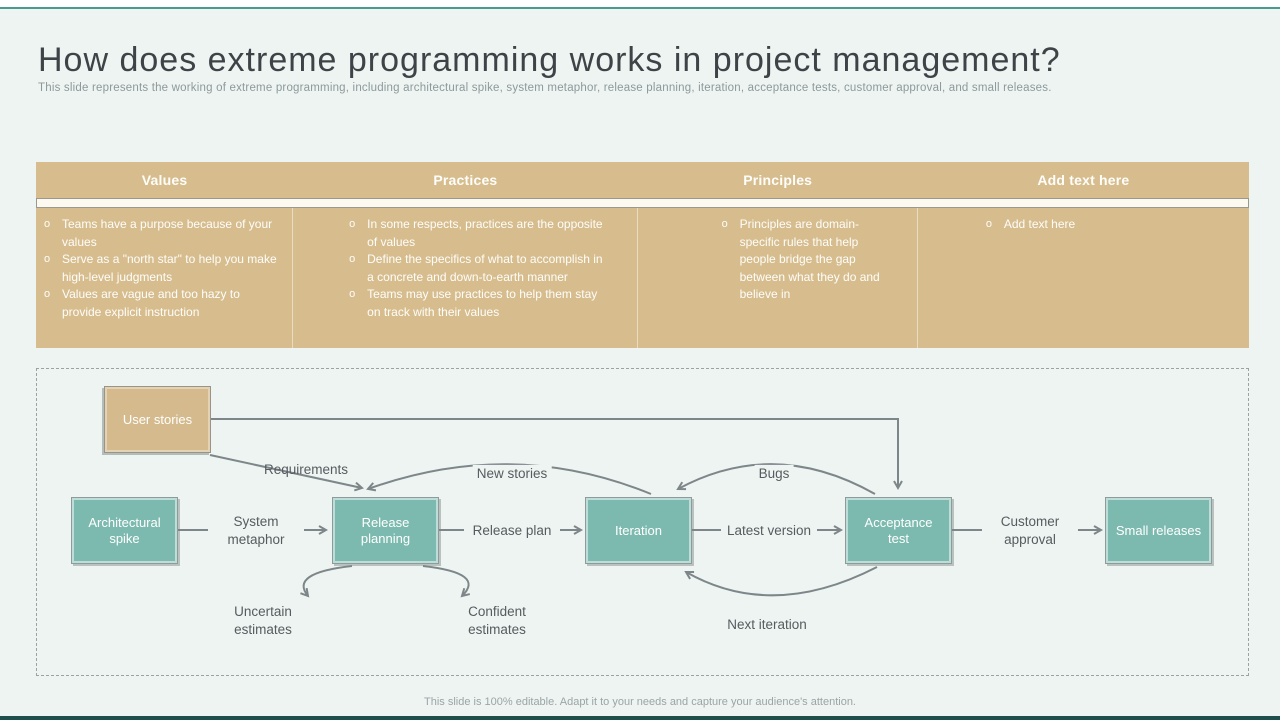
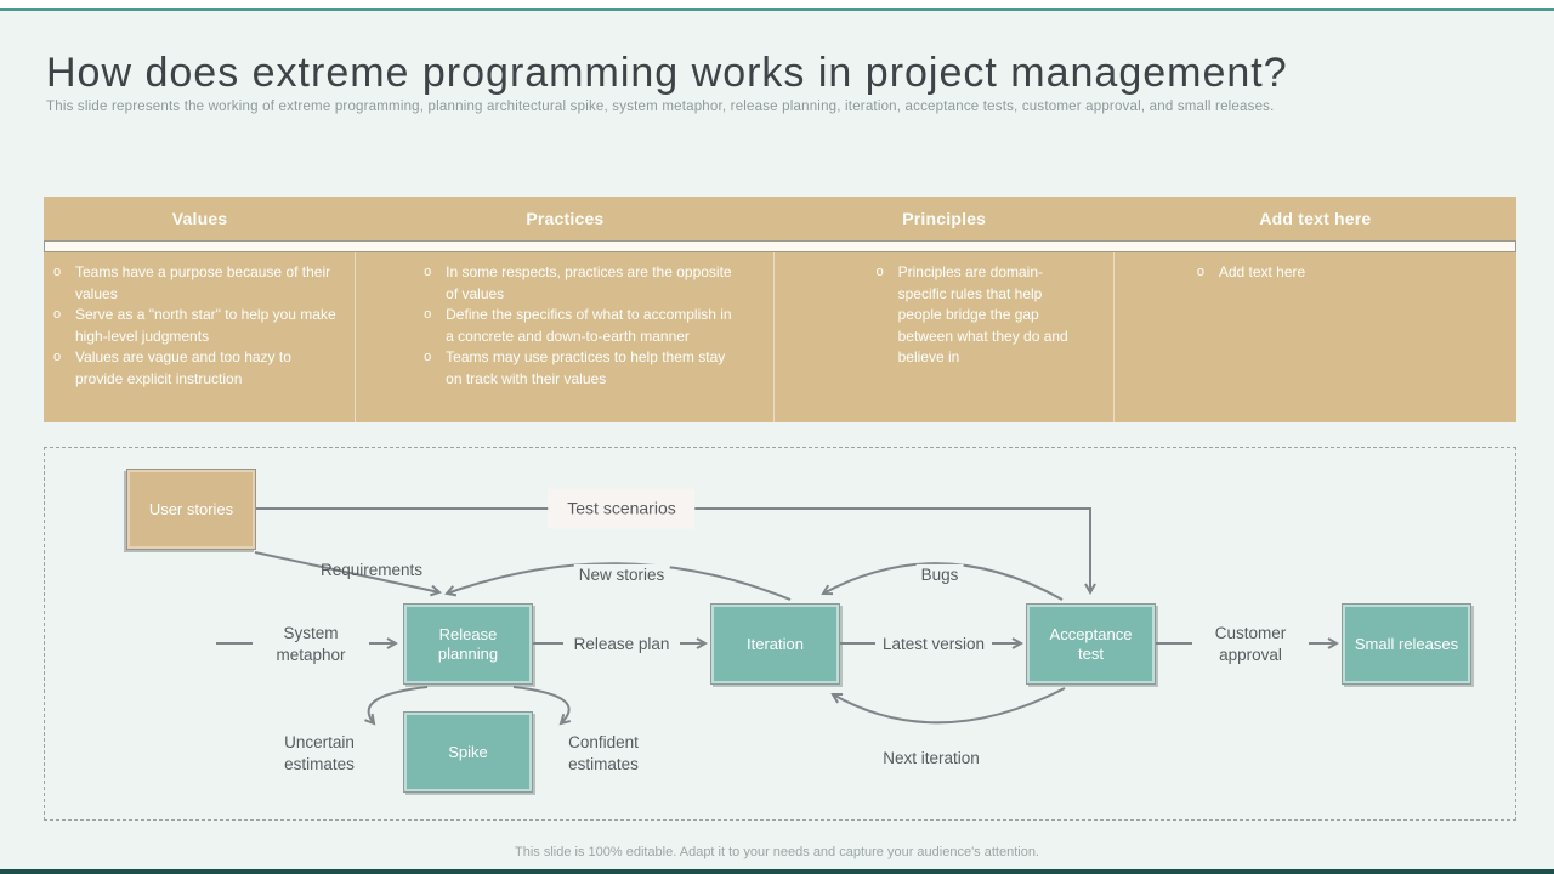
  How does extreme programming works in project management?
- This slide represents the working of extreme programming, including architectural spike, system metaphor, release planning, iteration, acceptance tests, customer approval, and small releases.
+ This slide represents the working of extreme programming, planning architectural spike, system metaphor, release planning, iteration, acceptance tests, customer approval, and small releases.
  Values
  Practices
  Principles
  Add text here
  o
- Teams have a purpose because of your values
+ Teams have a purpose because of their values
  o
  Serve as a "north star" to help you make high-level judgments
  o
  Values are vague and too hazy to provide explicit instruction
  o
  In some respects, practices are the opposite of values
  o
  Define the specifics of what to accomplish in a concrete and down-to-earth manner
  o
  Teams may use practices to help them stay on track with their values
  o
  Principles are domain-specific rules that help people bridge the gap between what they do and believe in
  o
  Add text here
  User stories
- Architectural spike
  Release planning
  Iteration
  Acceptance test
  Small releases
+ Spike
+ Test scenarios
  Requirements
  New stories
  Bugs
  System metaphor
  Release plan
  Latest version
  Customer approval
  Next iteration
  Uncertain estimates
  Confident estimates
  This slide is 100% editable. Adapt it to your needs and capture your audience's attention.
